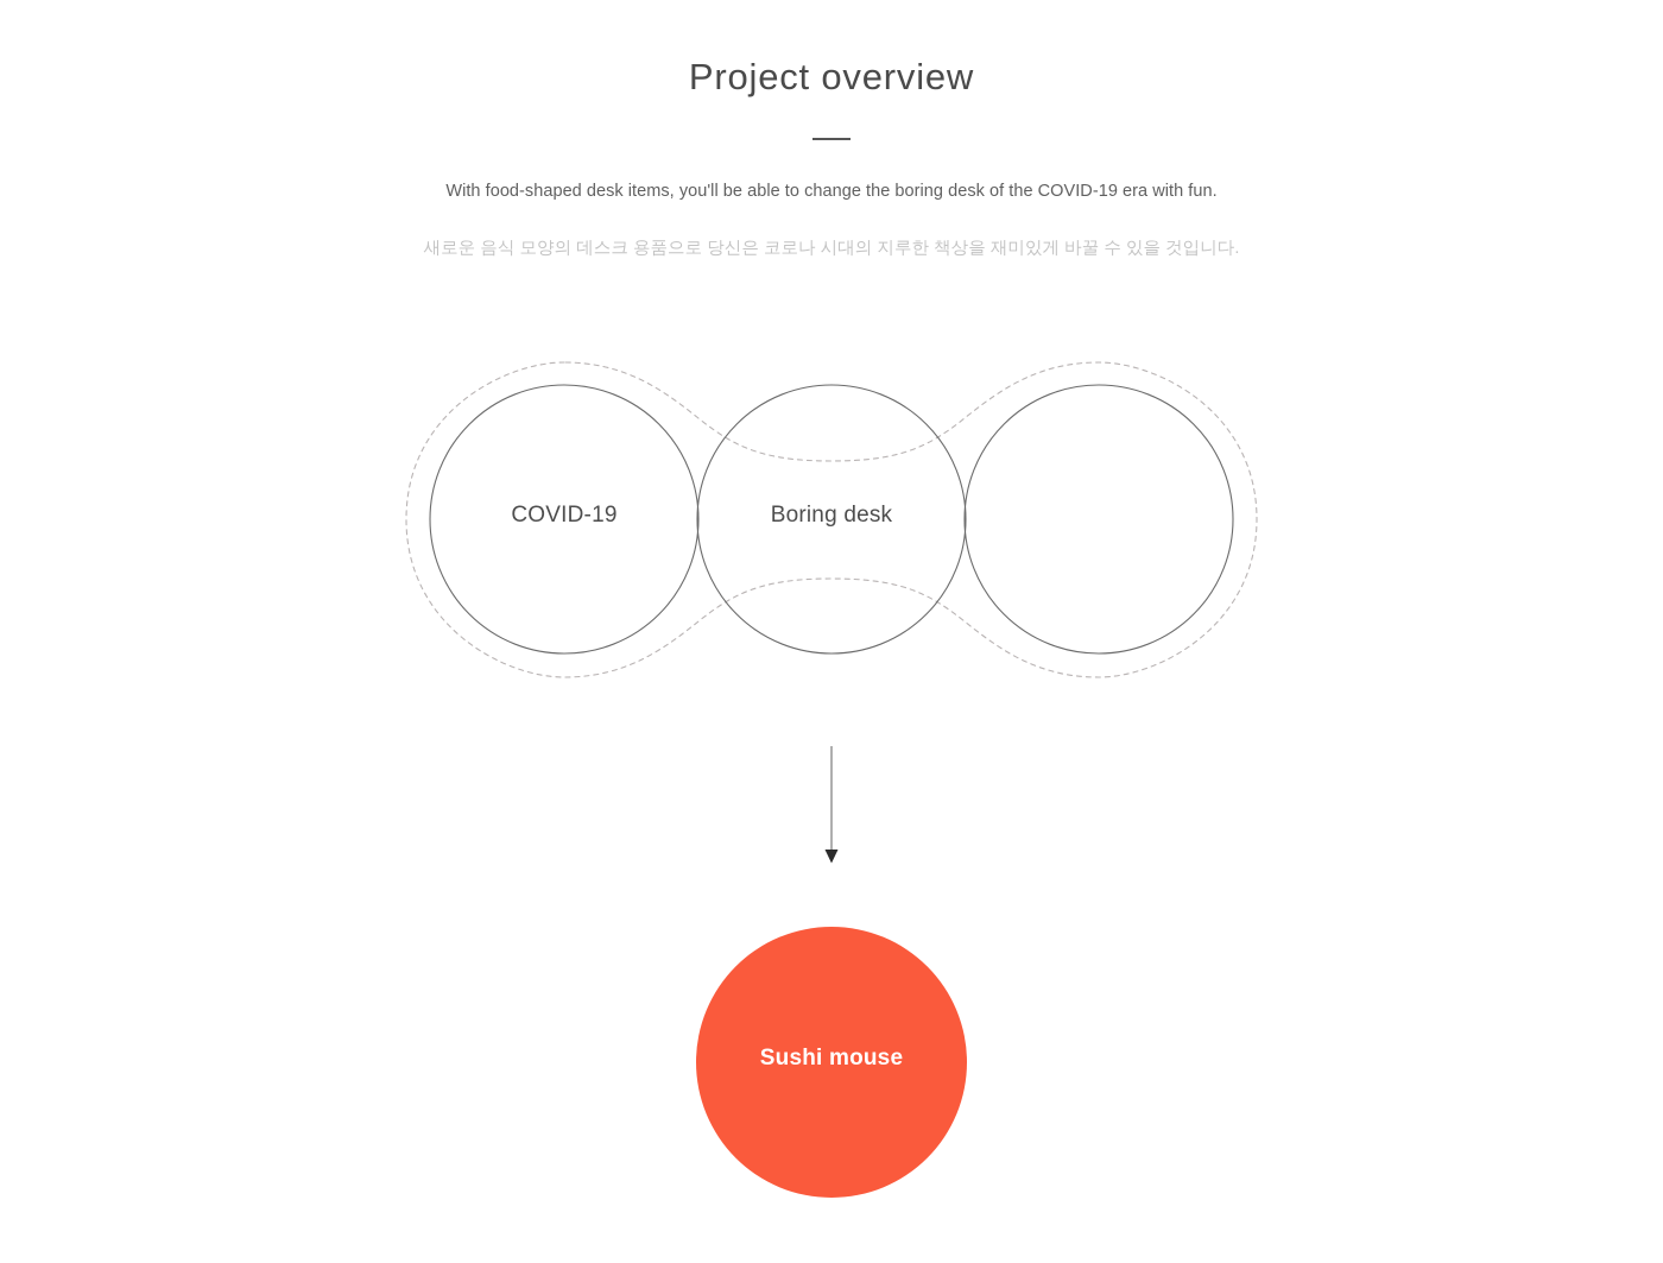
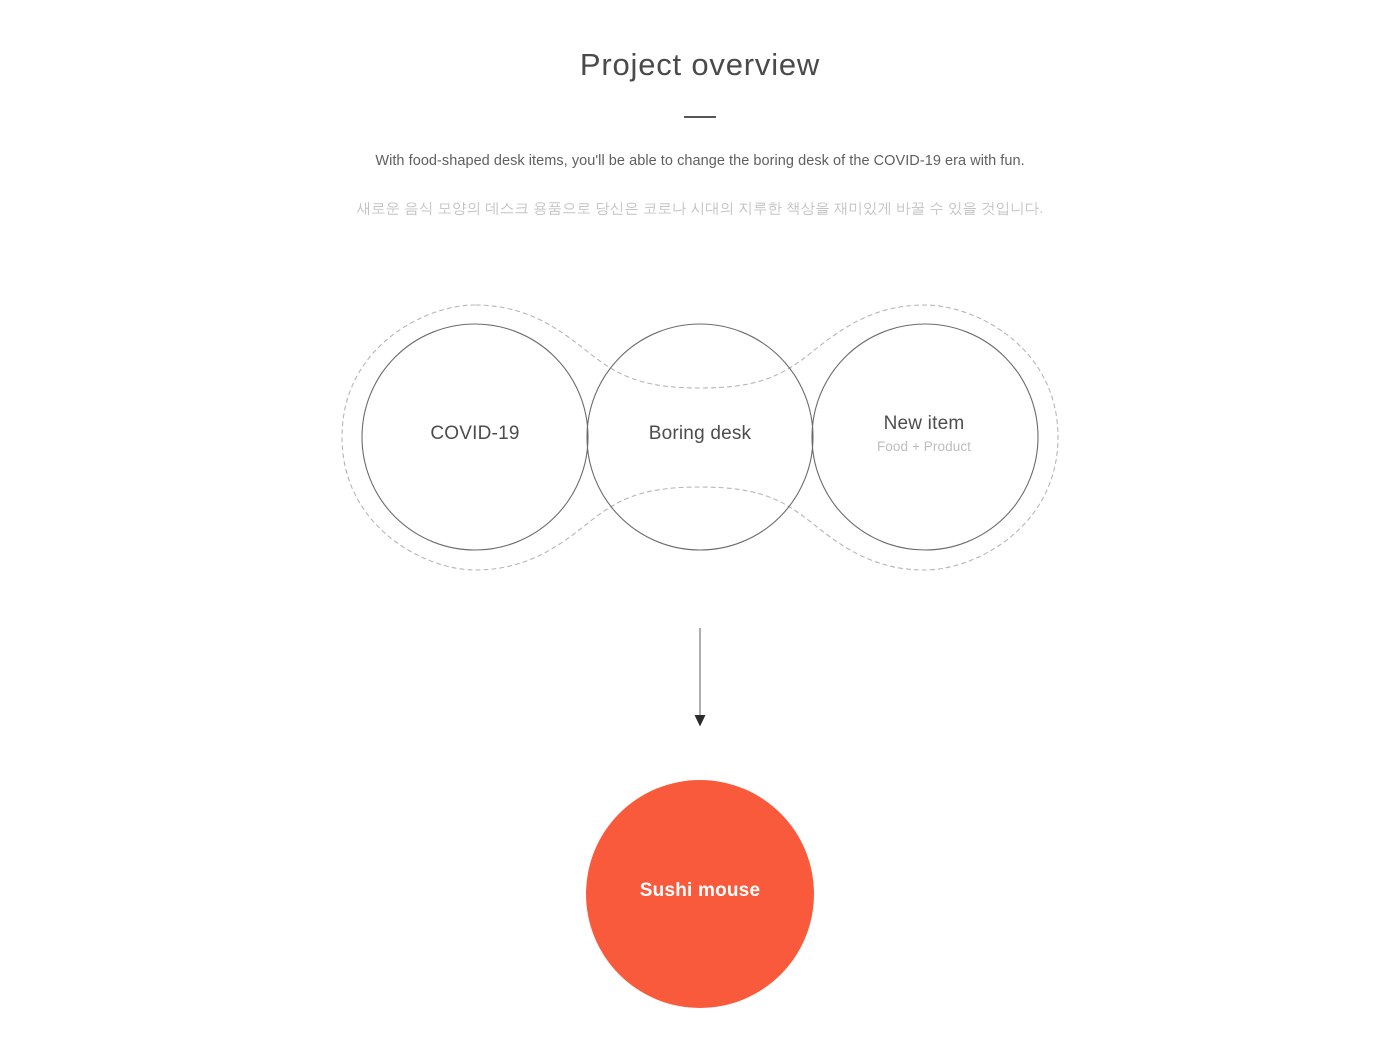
  Project overview
  With food-shaped desk items, you'll be able to change the boring desk of the COVID-19 era with fun.
  새로운 음식 모양의 데스크 용품으로 당신은 코로나 시대의 지루한 책상을 재미있게 바꿀 수 있을 것입니다.
  COVID-19
  Boring desk
+ New item
+ Food + Product
  Sushi mouse
